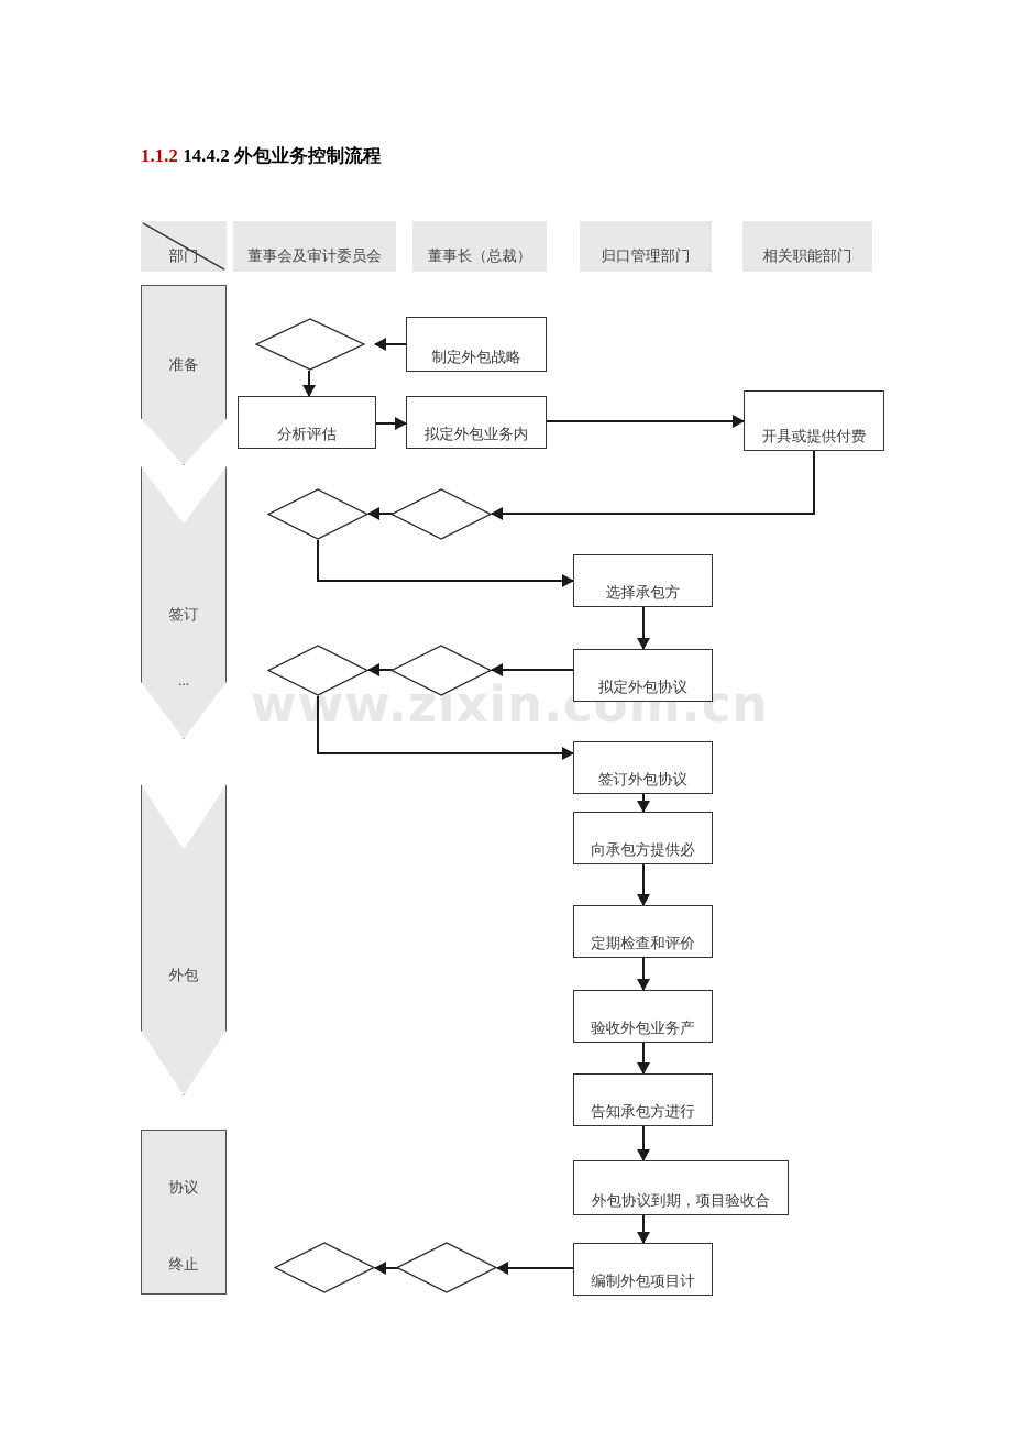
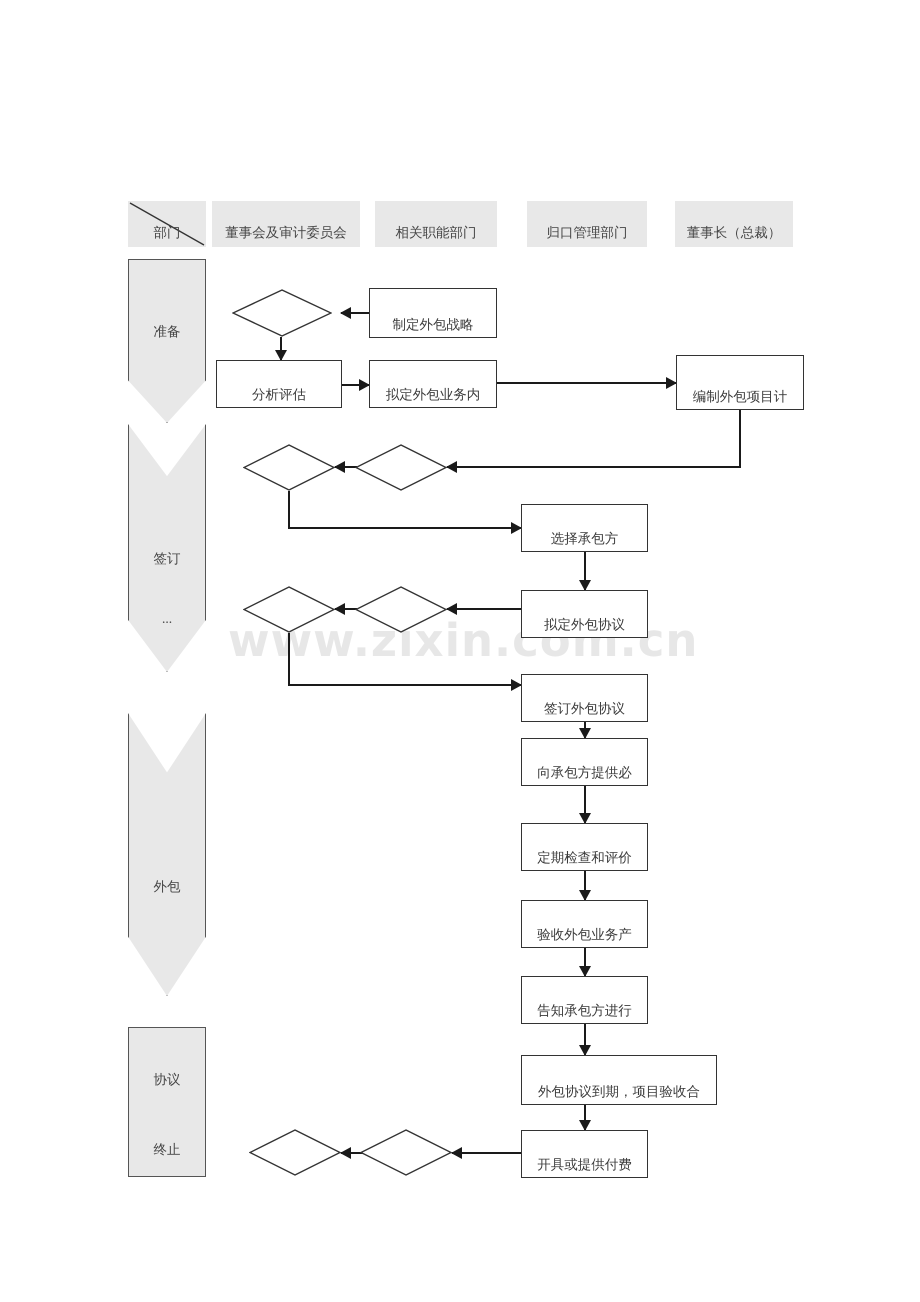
- 1.1.2 14.4.2 外包业务控制流程
  www.zixin.com.cn
  部门
  董事会及审计委员会
- 董事长（总裁）
+ 相关职能部门
  归口管理部门
- 相关职能部门
+ 董事长（总裁）
  准备
  签订
  ...
  外包
  协议
  终止
  制定外包战略
  分析评估
  拟定外包业务内
- 开具或提供付费
+ 编制外包项目计
  选择承包方
  拟定外包协议
  签订外包协议
  向承包方提供必
  定期检查和评价
  验收外包业务产
  告知承包方进行
  外包协议到期，项目验收合
- 编制外包项目计
+ 开具或提供付费
